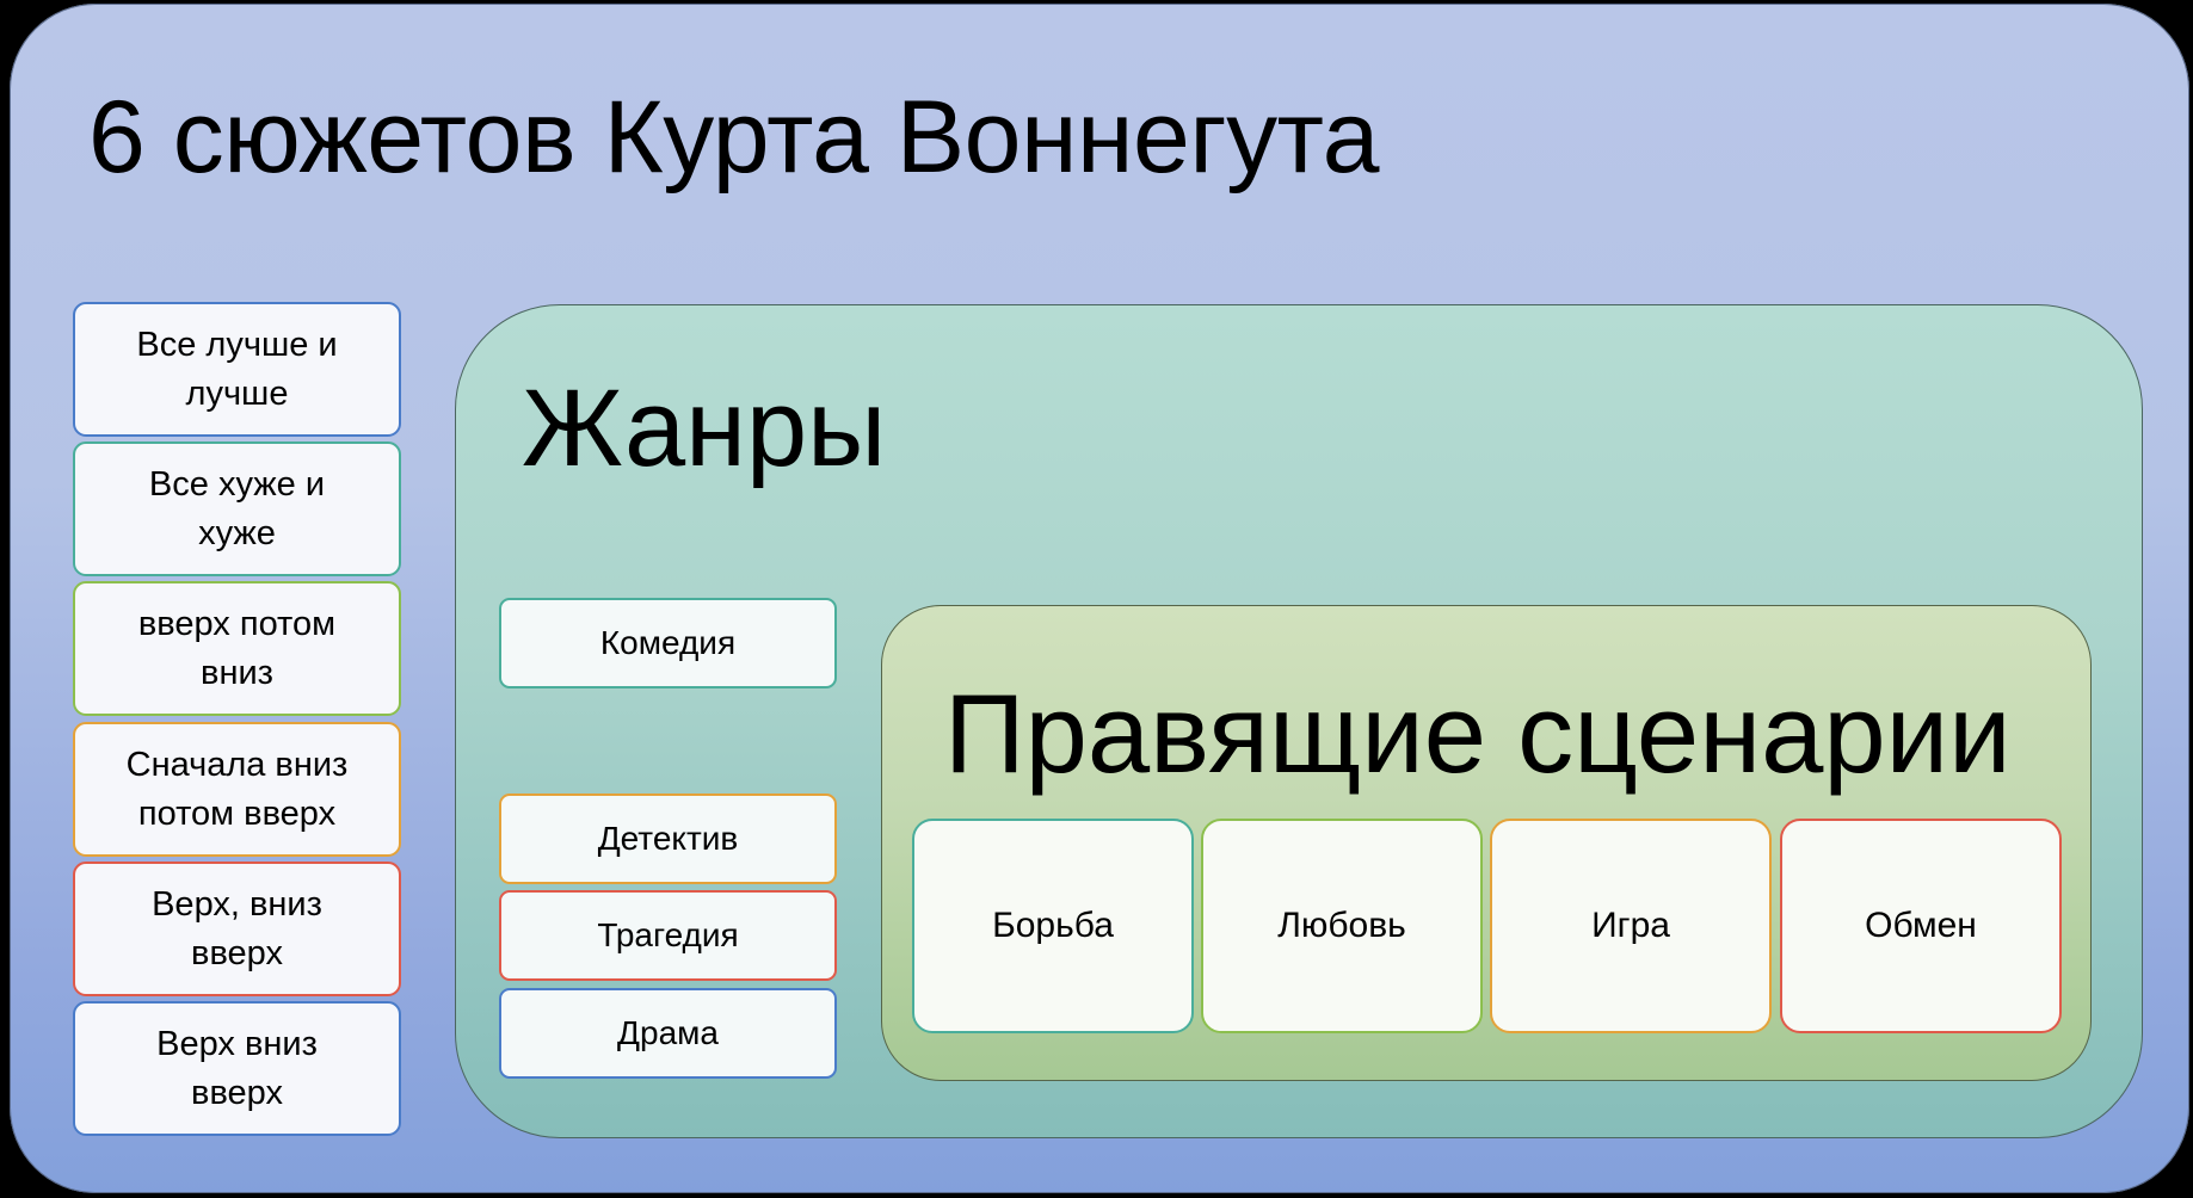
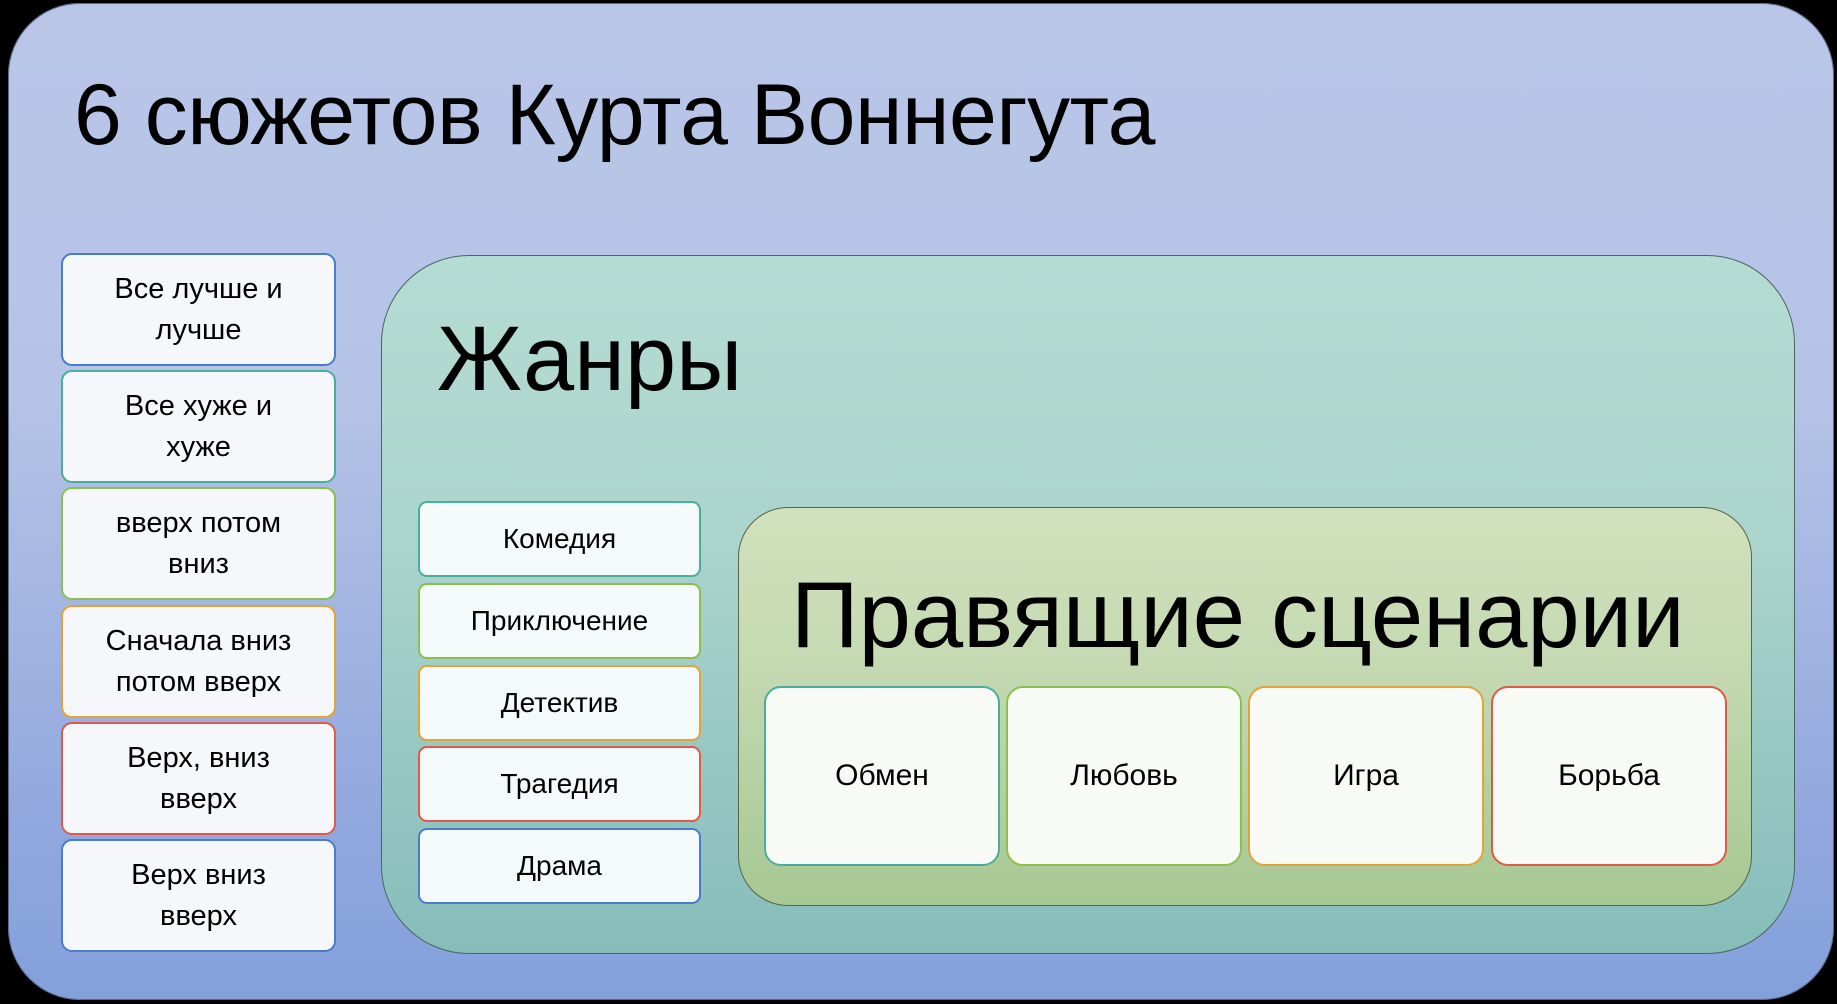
  6 сюжетов Курта Воннегута
  Все лучше и
  лучше
  Все хуже и
  хуже
  вверх потом
  вниз
  Сначала вниз
  потом вверх
  Верх, вниз
  вверх
  Верх вниз
  вверх
  Жанры
  Комедия
+ Приключение
  Детектив
  Трагедия
  Драма
  Правящие сценарии
- Борьба
+ Обмен
  Любовь
  Игра
- Обмен
+ Борьба
